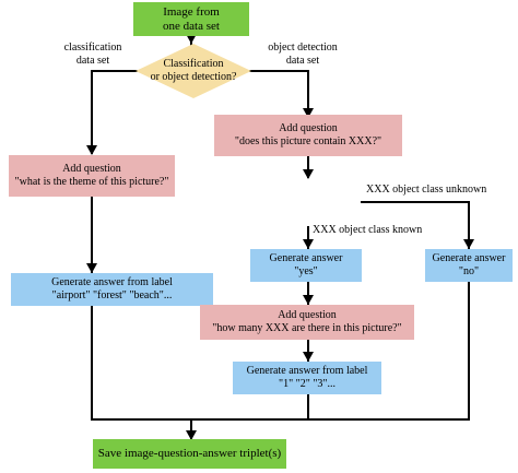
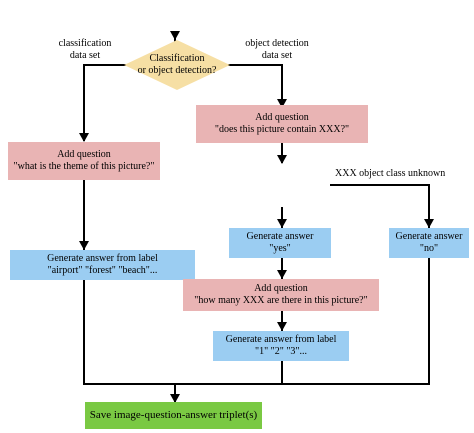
  classification
  data set
  object detection
  data set
  XXX object class unknown
- XXX object class known
- Image from
- one data set
  Classification
  or object detection?
  Add question
  "what is the theme of this picture?"
  Generate answer from label
  "airport" "forest" "beach"...
  Add question
  "does this picture contain XXX?"
  Generate answer
  "yes"
  Generate answer
  "no"
  Add question
  "how many XXX are there in this picture?"
  Generate answer from label
  "1" "2" "3"...
  Save image-question-answer triplet(s)
